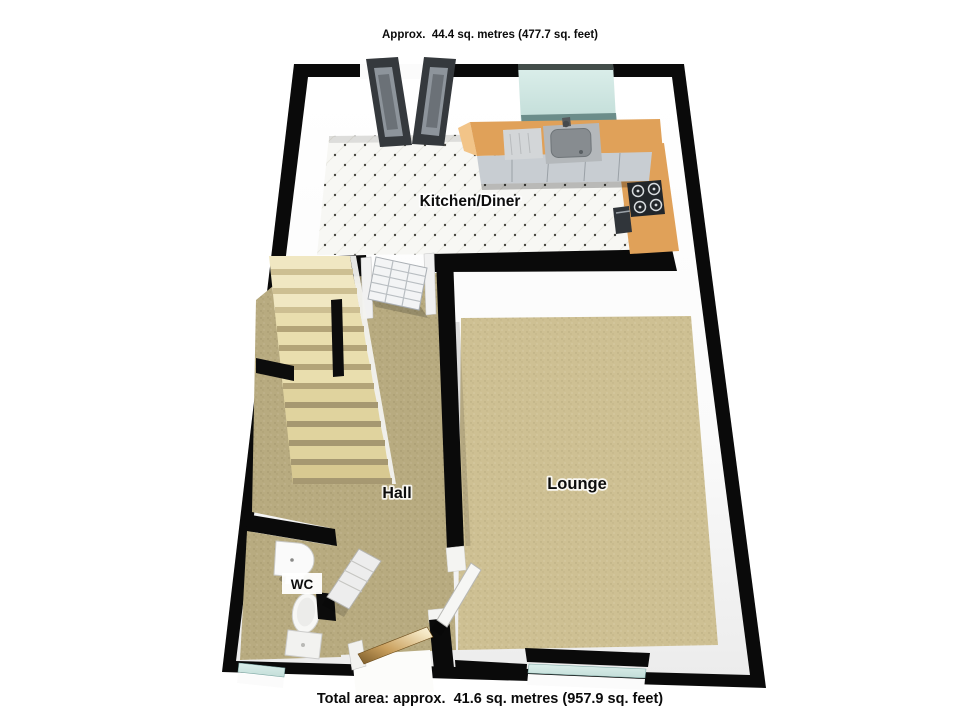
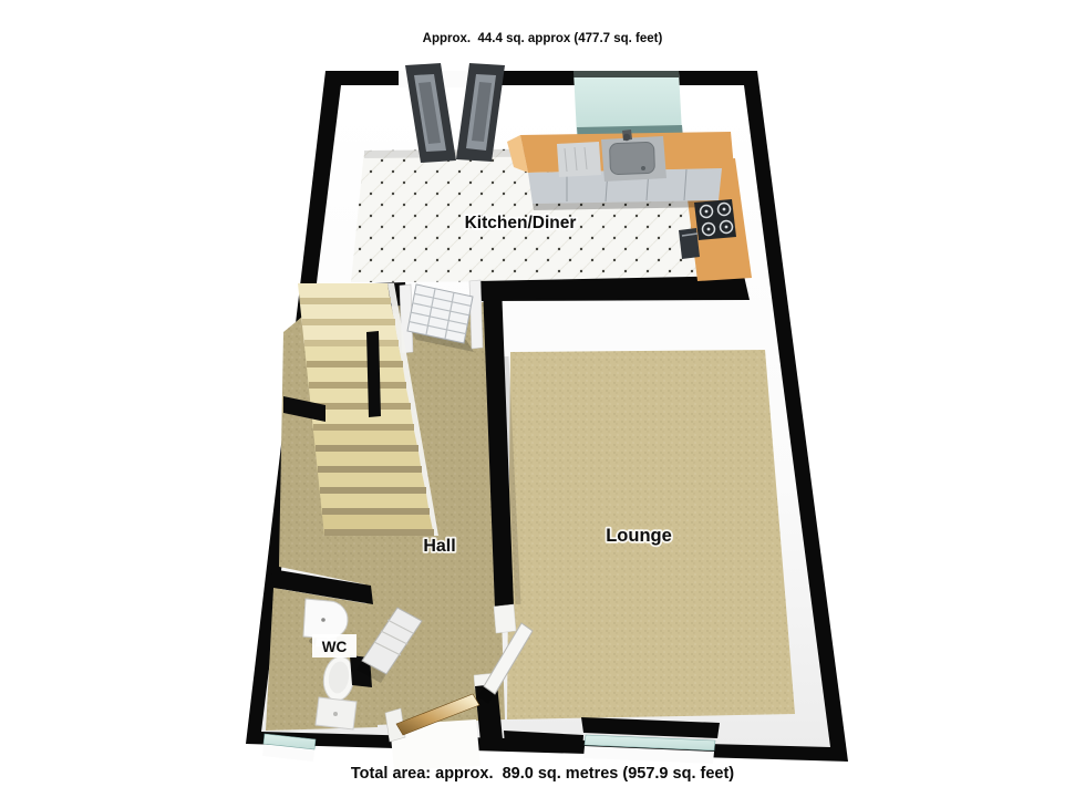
- Approx. 44.4 sq. metres (477.7 sq. feet)
+ Approx. 44.4 sq. approx (477.7 sq. feet)
  Kitchen/Diner
  Hall
  Lounge
  WC
- Total area: approx. 41.6 sq. metres (957.9 sq. feet)
+ Total area: approx. 89.0 sq. metres (957.9 sq. feet)
